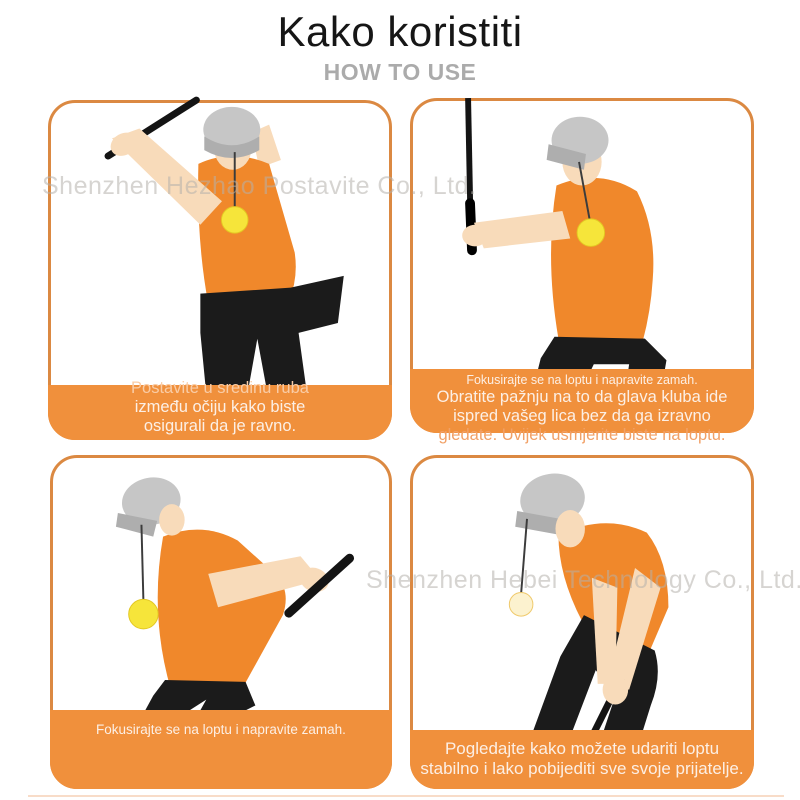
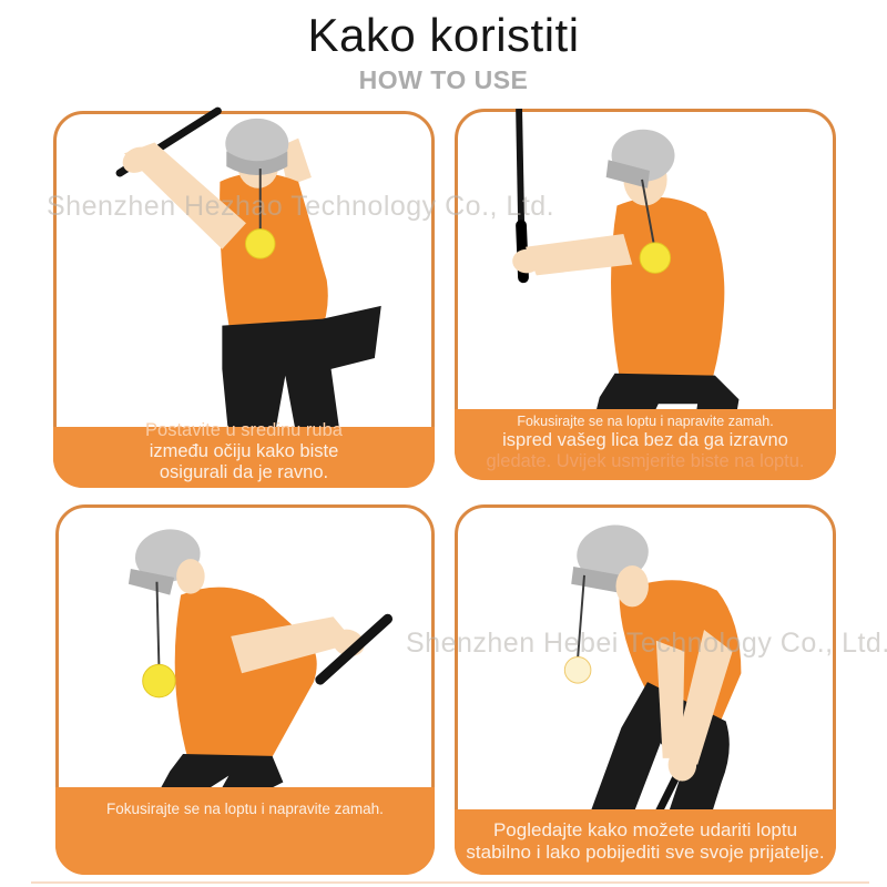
  Kako koristiti
  HOW TO USE
  Postavite u sredinu ruba
  između očiju kako biste
  osigurali da je ravno.
  Fokusirajte se na loptu i napravite zamah.
- Obratite pažnju na to da glava kluba ide
  ispred vašeg lica bez da ga izravno
  gledate. Uvijek usmjerite biste na loptu.
  Fokusirajte se na loptu i napravite zamah.
  Pogledajte kako možete udariti loptu
  stabilno i lako pobijediti sve svoje prijatelje.
- Shenzhen Hezhao Postavite Co., Ltd.
+ Shenzhen Hezhao Technology Co., Ltd.
  Shenzhen Hebei Technology Co., Ltd.
